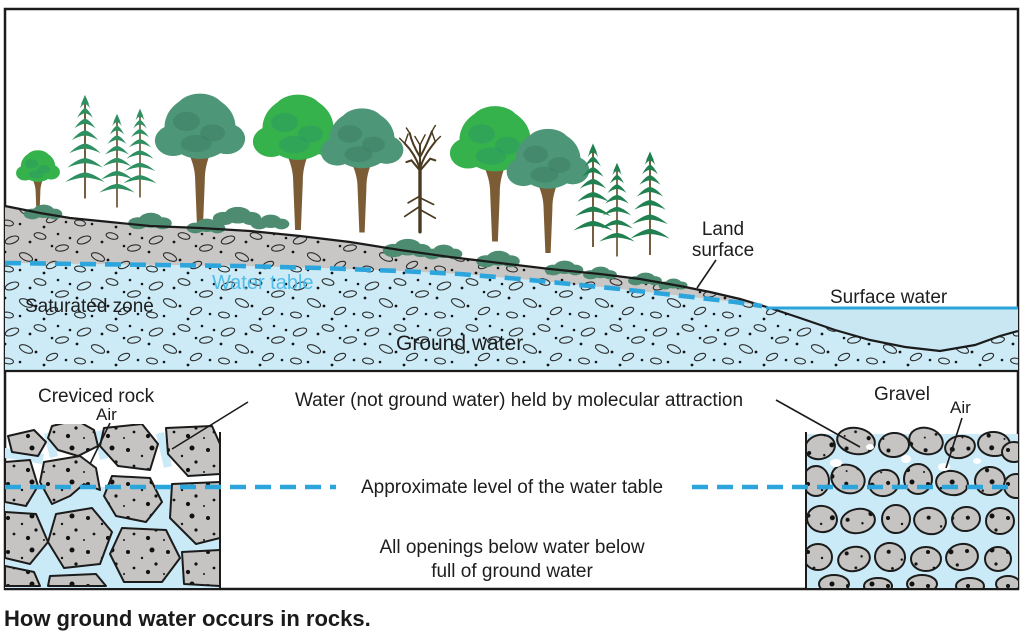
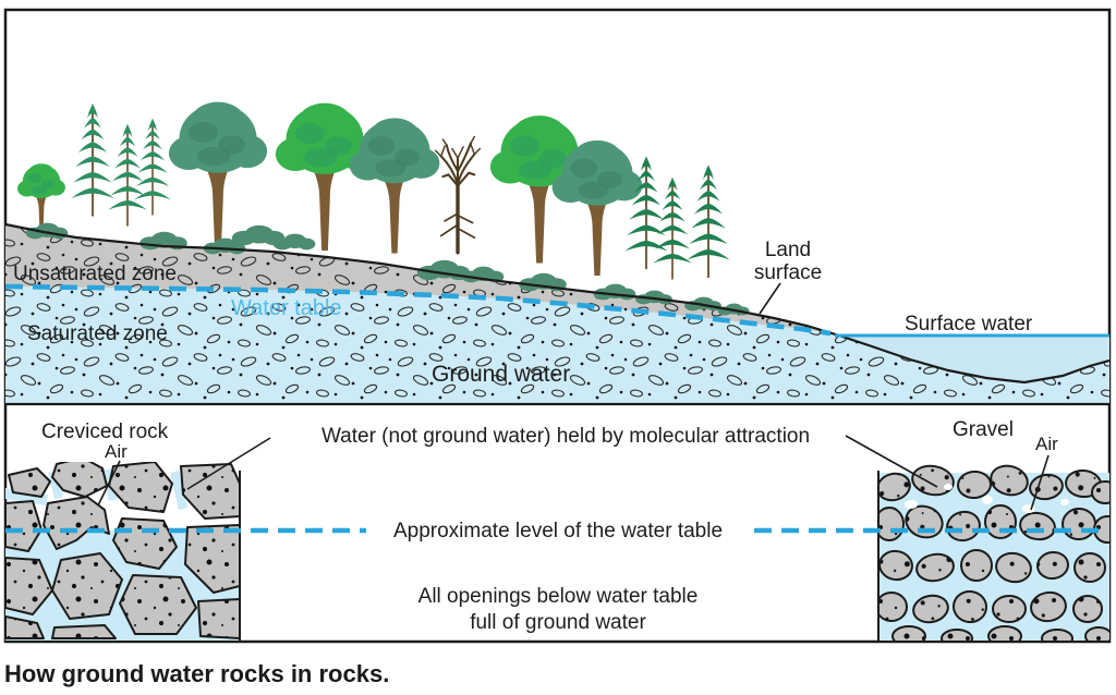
+ Unsaturated zone
  Water table
  Saturated zone
  Ground water
  Land surface
  Surface water
  Creviced rock
  Air
  Gravel
  Air
  Water (not ground water) held by molecular attraction
  Approximate level of the water table
- All openings below water below
+ All openings below water table
  full of ground water
- How ground water occurs in rocks.
+ How ground water rocks in rocks.
